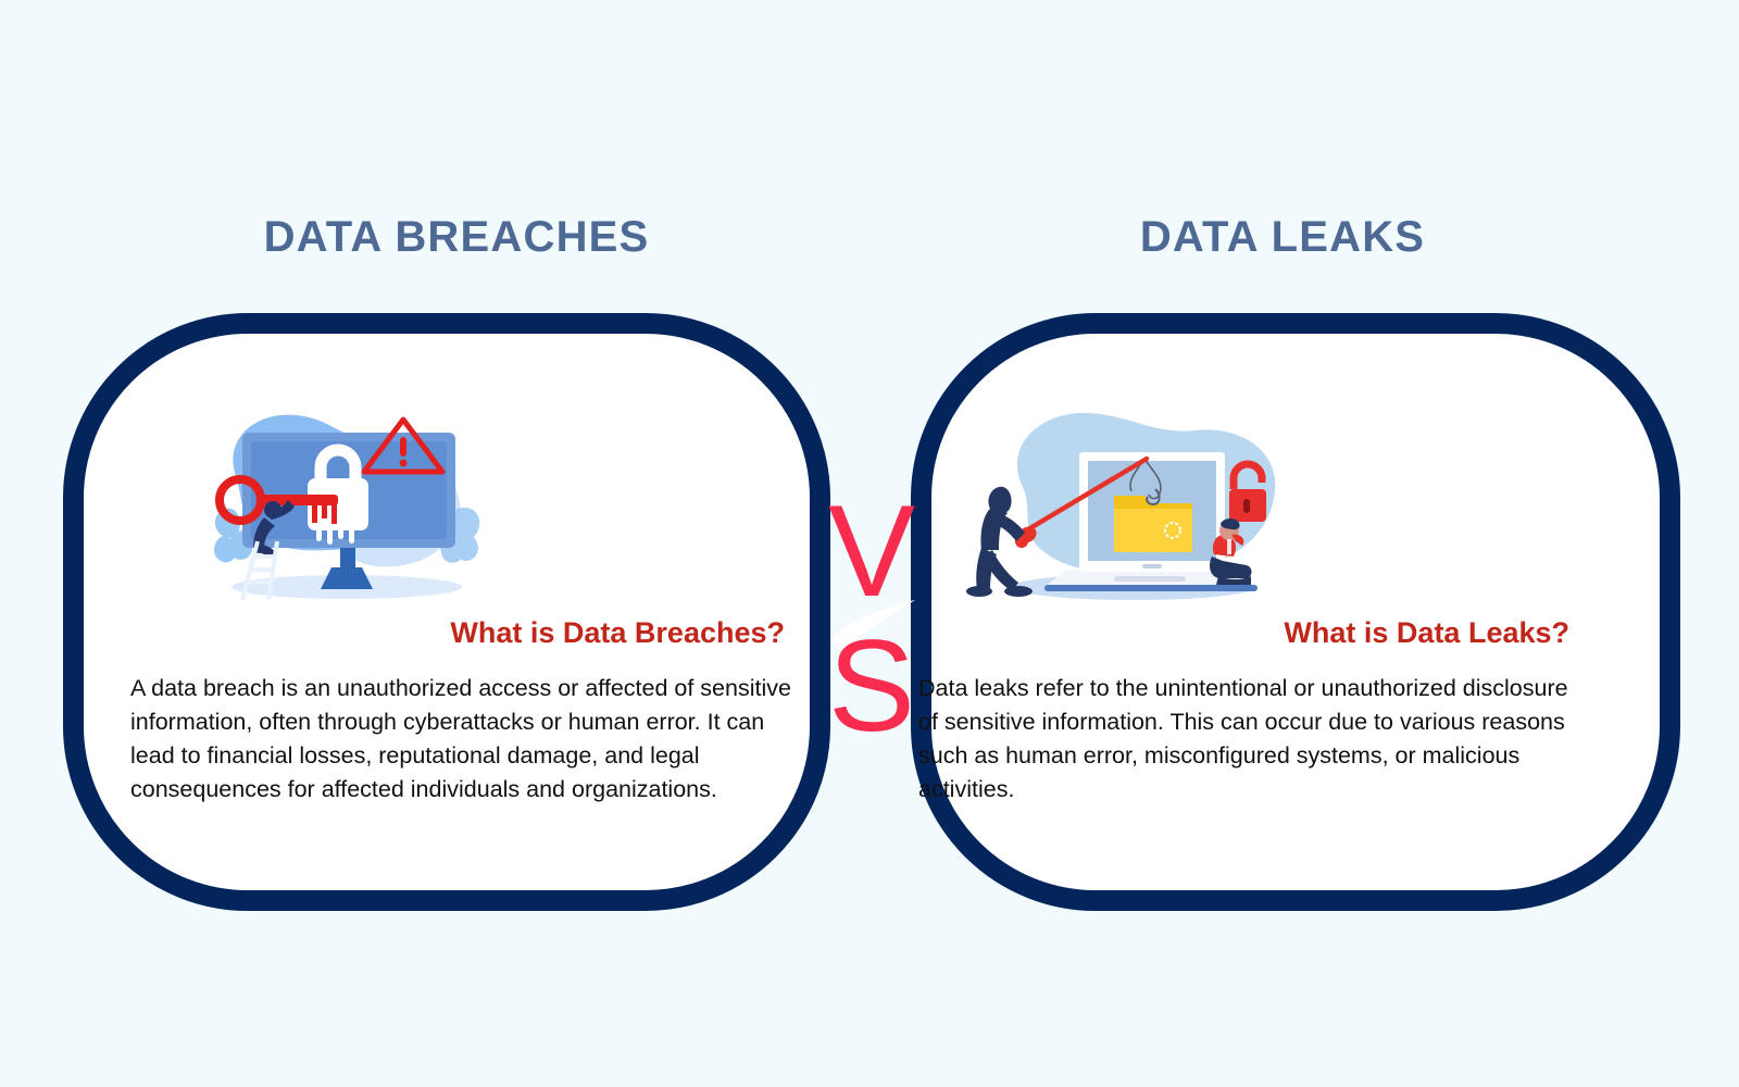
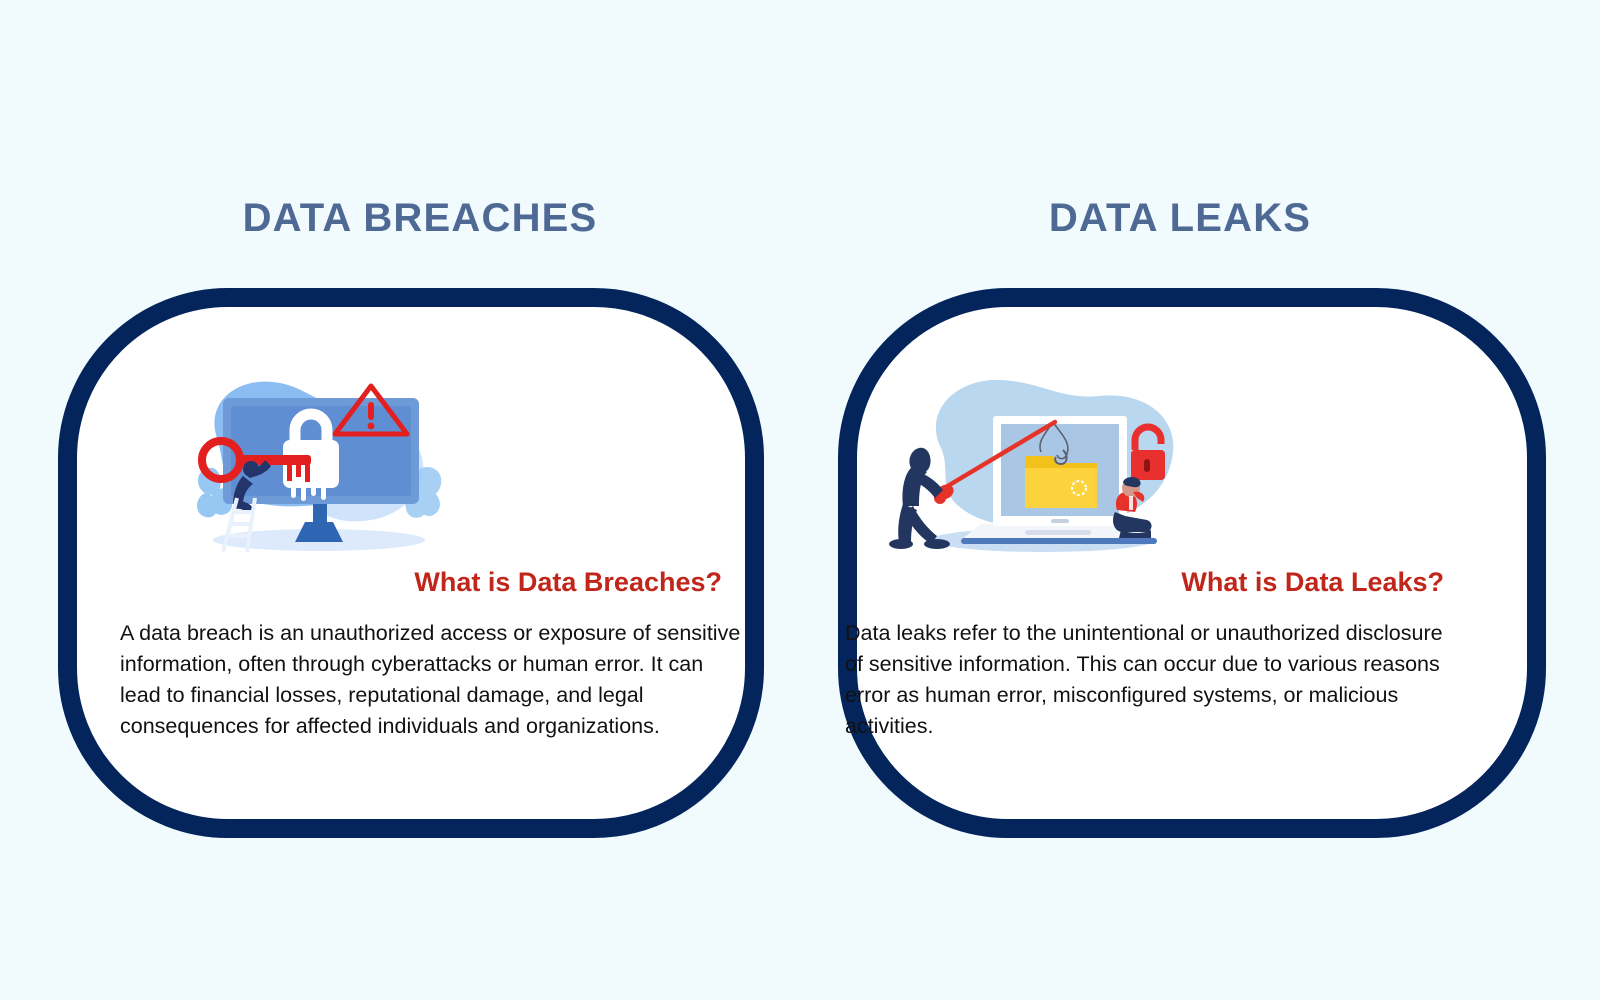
  DATA BREACHES
  DATA LEAKS
  What is Data Breaches?
- A data breach is an unauthorized access or affected of sensitive information, often through cyberattacks or human error. It can lead to financial losses, reputational damage, and legal consequences for affected individuals and organizations.
+ A data breach is an unauthorized access or exposure of sensitive information, often through cyberattacks or human error. It can lead to financial losses, reputational damage, and legal consequences for affected individuals and organizations.
  What is Data Leaks?
- Data leaks refer to the unintentional or unauthorized disclosure of sensitive information. This can occur due to various reasons such as human error, misconfigured systems, or malicious activities.
+ Data leaks refer to the unintentional or unauthorized disclosure of sensitive information. This can occur due to various reasons error as human error, misconfigured systems, or malicious activities.
- V
- S
